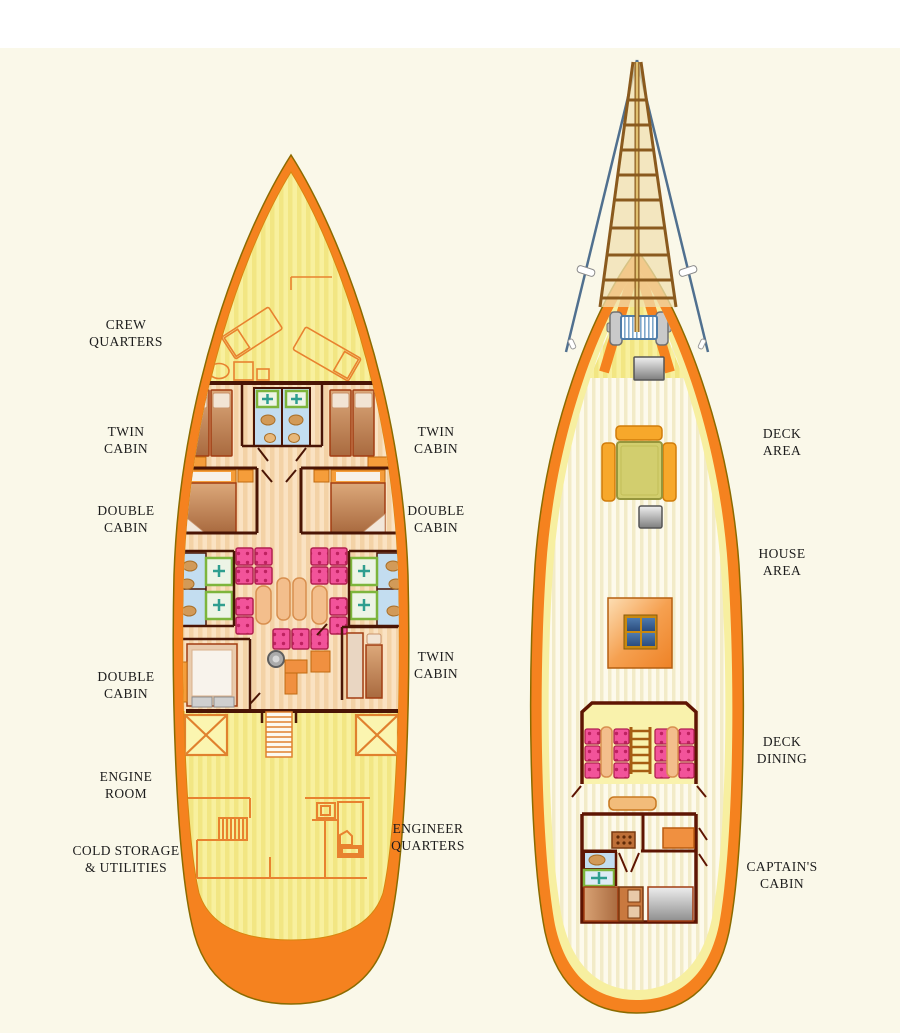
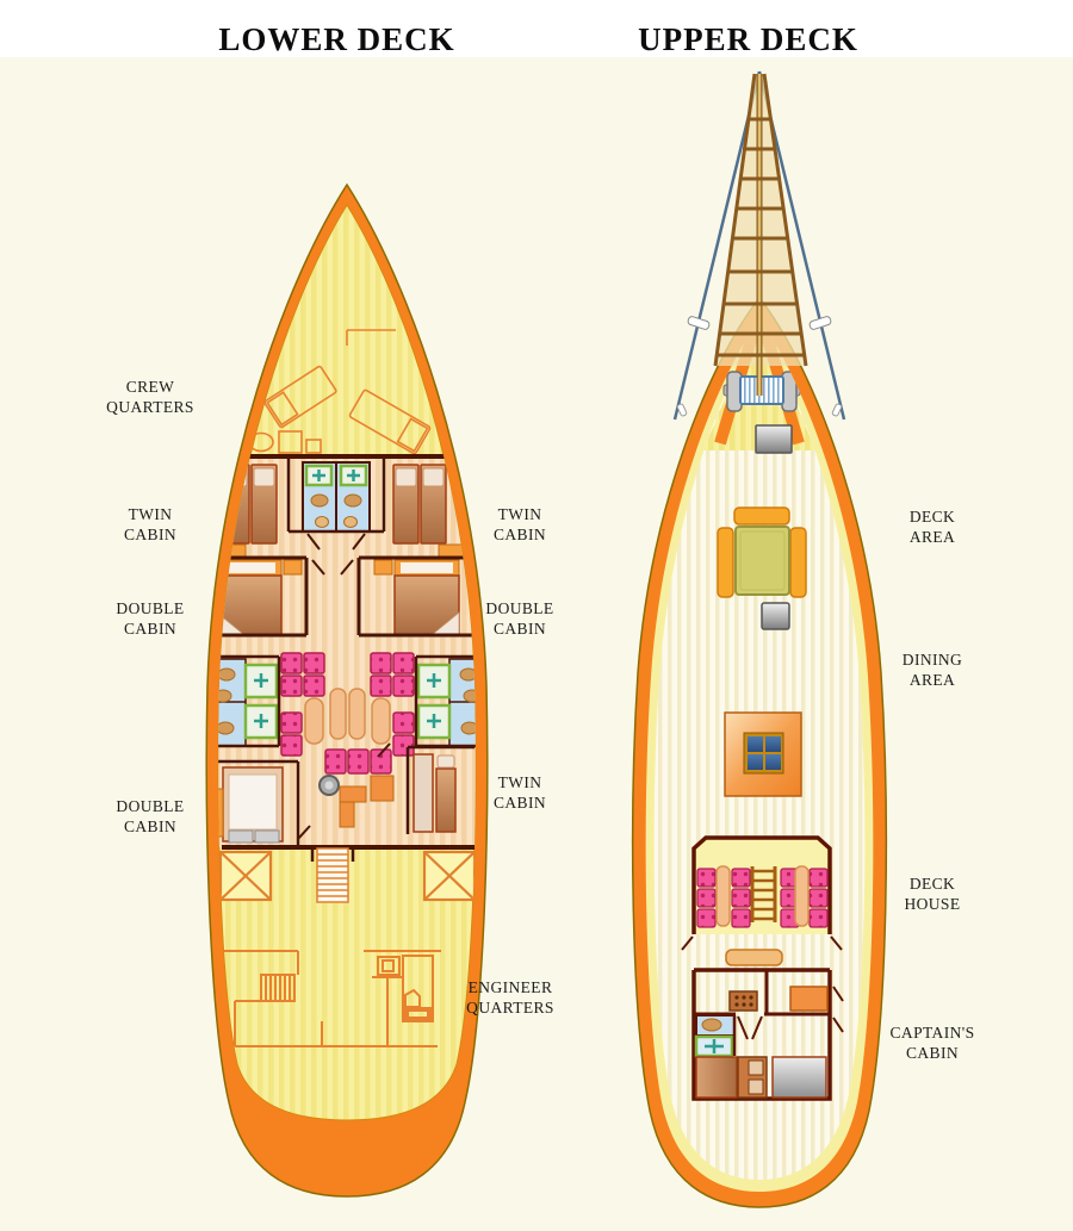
+ LOWER DECK
+ UPPER DECK
  CREW
  QUARTERS
  TWIN
  CABIN
  DOUBLE
  CABIN
  DOUBLE
  CABIN
- ENGINE
- ROOM
- COLD STORAGE
- & UTILITIES
  TWIN
  CABIN
  DOUBLE
  CABIN
  TWIN
  CABIN
  ENGINEER
  QUARTERS
  DECK
  AREA
- HOUSE
+ DINING
  AREA
  DECK
- DINING
+ HOUSE
  CAPTAIN'S
  CABIN
